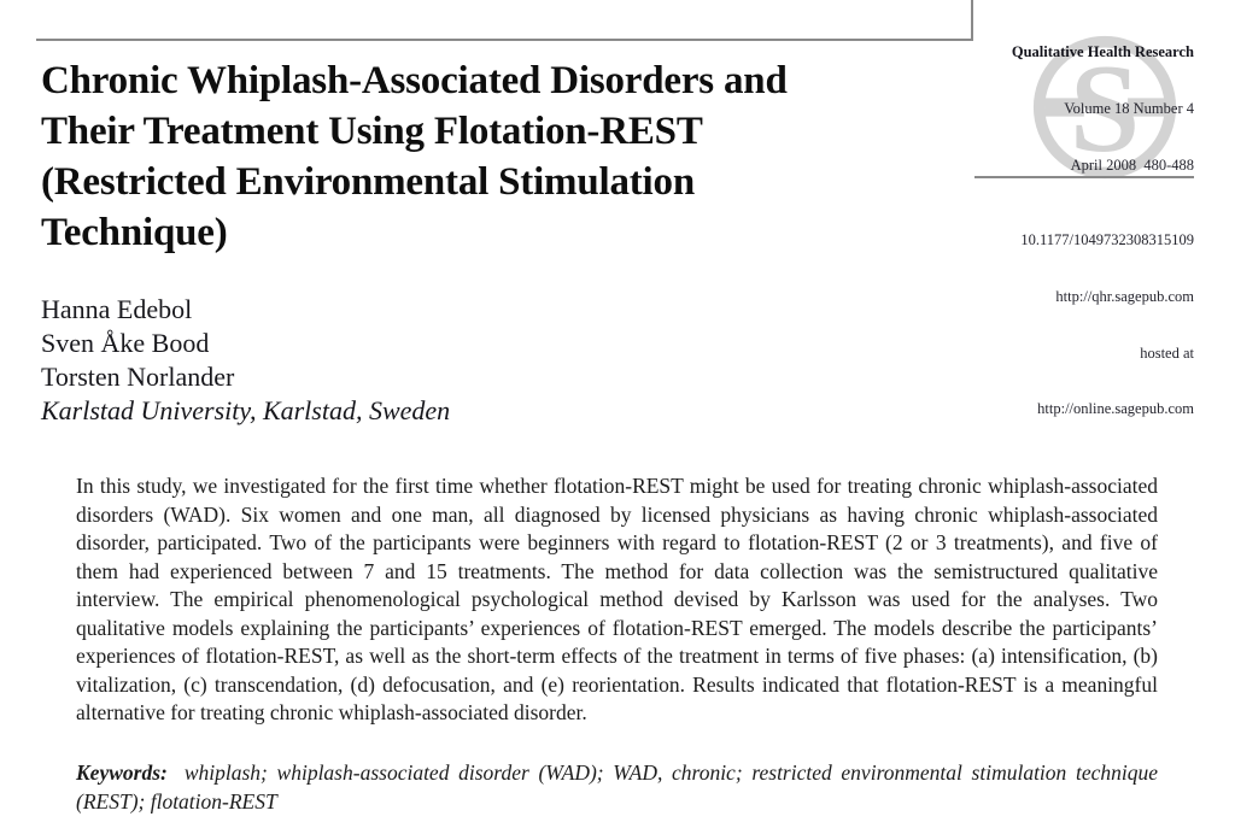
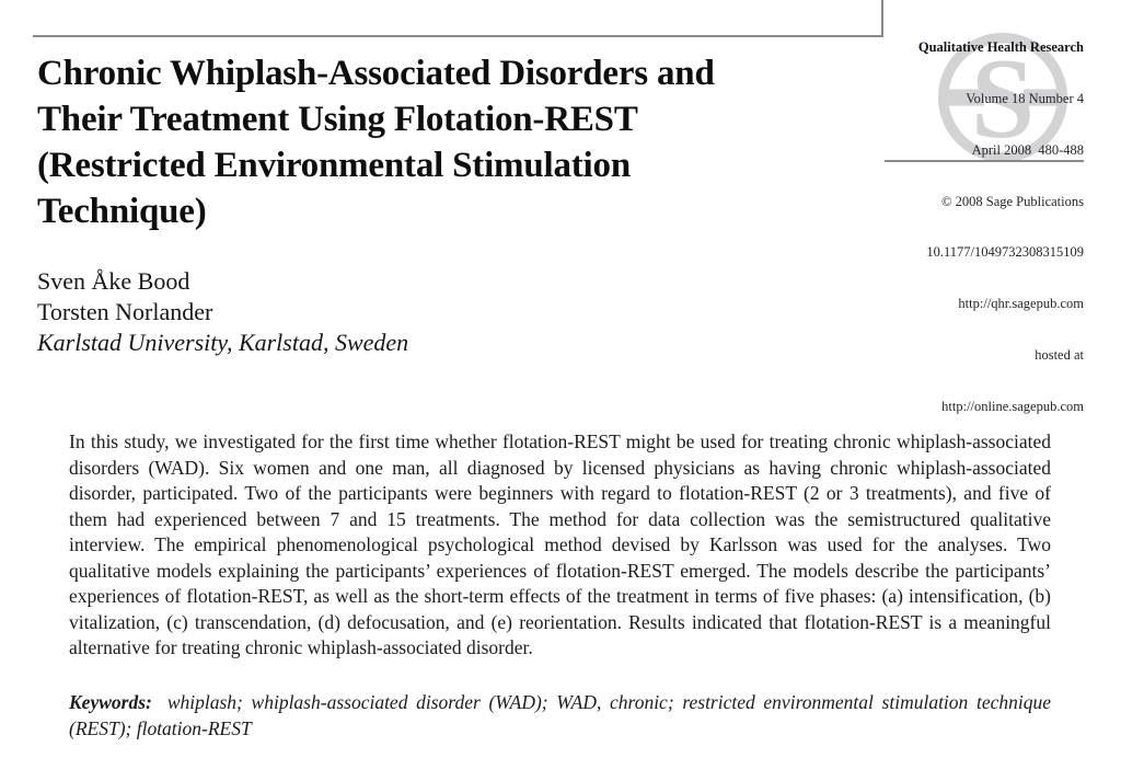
  S
  Qualitative Health Research
  Volume 18 Number 4
  April 2008 480-488
+ © 2008 Sage Publications
  10.1177/1049732308315109
  http://qhr.sagepub.com
  hosted at
  http://online.sagepub.com
  Chronic Whiplash-Associated Disorders and
  Their Treatment Using Flotation-REST
  (Restricted Environmental Stimulation
  Technique)
- Hanna Edebol
  Sven Åke Bood
  Torsten Norlander
  Karlstad University, Karlstad, Sweden
  In this study, we investigated for the first time whether flotation-REST might be used for treating chronic whiplash-associated disorders (WAD). Six women and one man, all diagnosed by licensed physicians as having chronic whiplash-associated disorder, participated. Two of the participants were beginners with regard to flotation-REST (2 or 3 treatments), and five of them had experienced between 7 and 15 treatments. The method for data collection was the semistructured qualitative interview. The empirical phenomenological psychological method devised by Karlsson was used for the analyses. Two qualitative models explaining the participants’ experiences of flotation-REST emerged. The models describe the participants’ experiences of flotation-REST, as well as the short-term effects of the treatment in terms of five phases: (a) intensification, (b) vitalization, (c) transcendation, (d) defocusation, and (e) reorientation. Results indicated that flotation-REST is a meaningful alternative for treating chronic whiplash-associated disorder.
  Keywords: whiplash; whiplash-associated disorder (WAD); WAD, chronic; restricted environmental stimulation technique (REST); flotation-REST
